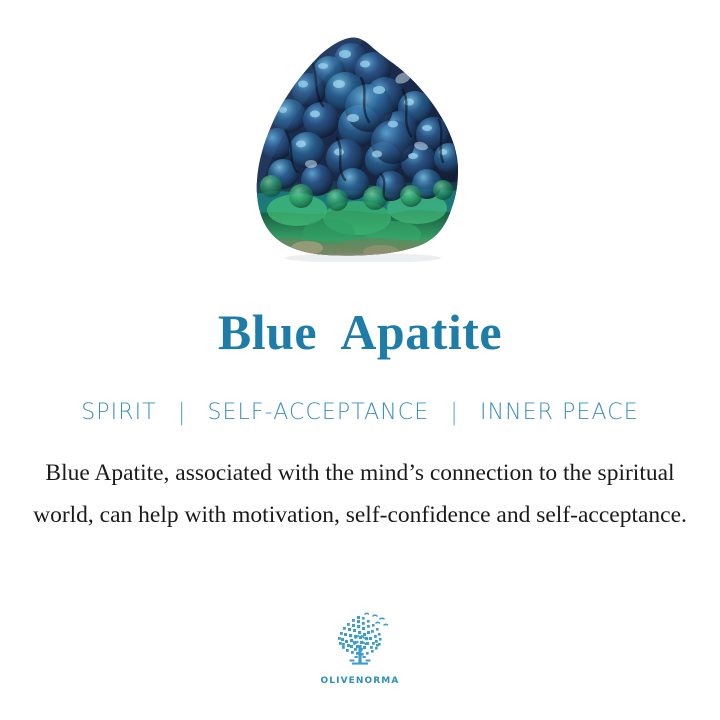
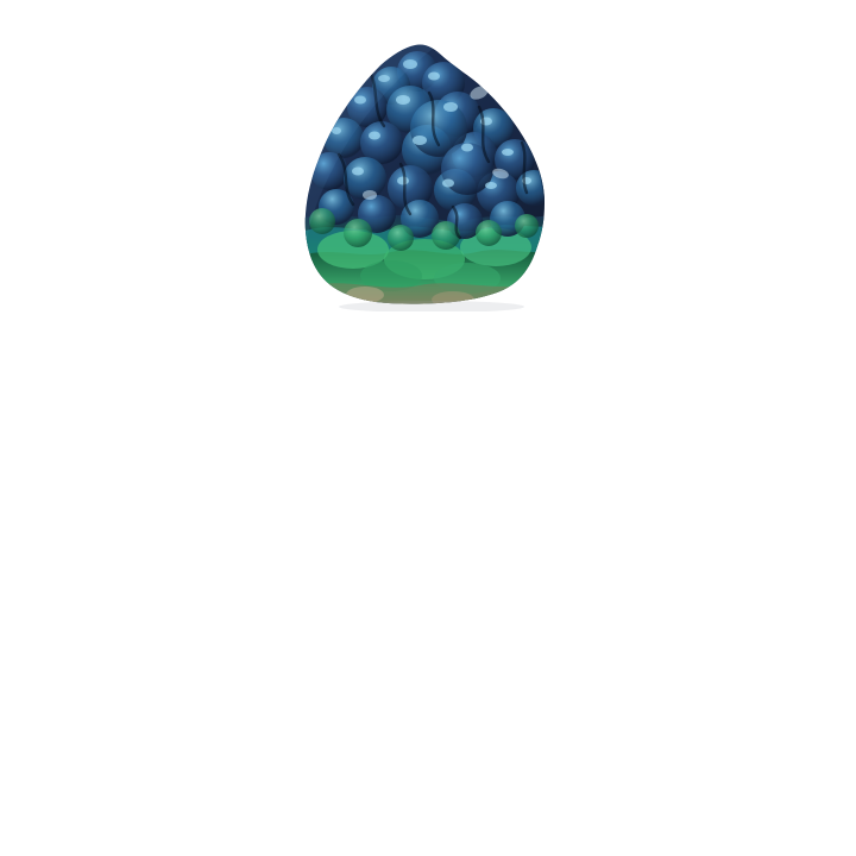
- Blue Apatite
- SPIRIT | SELF-ACCEPTANCE | INNER PEACE
- Blue Apatite, associated with the mind’s connection to the spiritual world, can help with motivation, self-confidence and self-acceptance.
- OLIVENORMA
